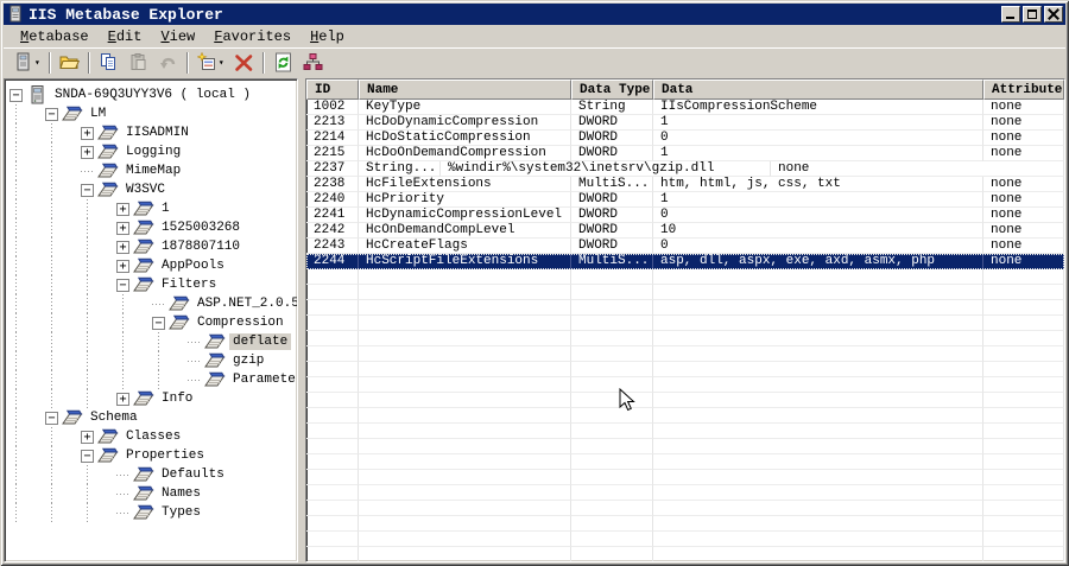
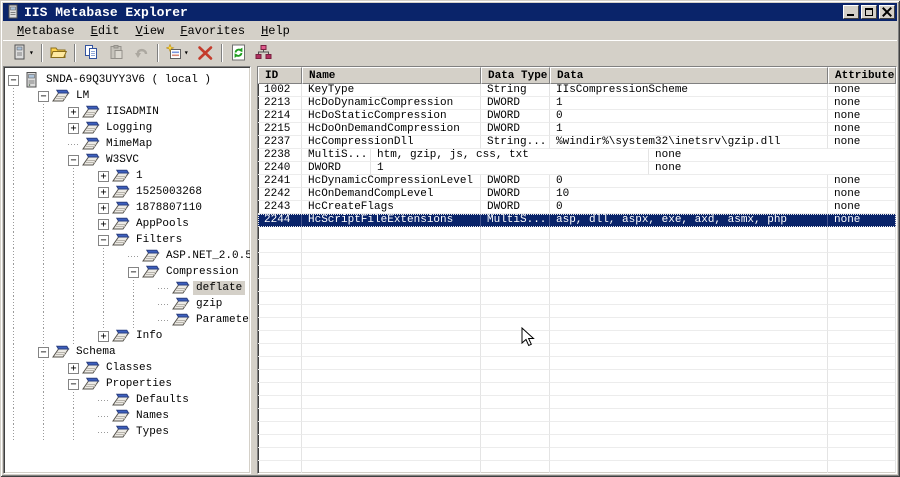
  IIS Metabase Explorer
  Metabase
  Edit
  View
  Favorites
  Help
  ▾
  ▾
  −
  SNDA-69Q3UYY3V6 ( local )
  −
  LM
  +
  IISADMIN
  +
  Logging
  MimeMap
  −
  W3SVC
  +
  1
  +
  1525003268
  +
  1878807110
  +
  AppPools
  −
  Filters
  −
  Compression
  deflate
  gzip
  Paramete
  +
  Info
  −
  Schema
  +
  Classes
  −
  Properties
  Defaults
  Names
  Types
  ID
  Name
  Data Type
  Data
  Attribute
  1002
  KeyType
  String
  IIsCompressionScheme
  none
  2213
  HcDoDynamicCompression
  DWORD
  1
  none
  2214
  HcDoStaticCompression
  DWORD
  0
  none
  2215
  HcDoOnDemandCompression
  DWORD
  1
  none
  2237
+ HcCompressionDll
  String...
  %windir%\system32\inetsrv\gzip.dll
  none
  2238
- HcFileExtensions
  MultiS...
- htm, html, js, css, txt
+ htm, gzip, js, css, txt
  none
  2240
- HcPriority
  DWORD
  1
  none
  2241
  HcDynamicCompressionLevel
  DWORD
  0
  none
  2242
  HcOnDemandCompLevel
  DWORD
  10
  none
  2243
  HcCreateFlags
  DWORD
  0
  none
  2244
  HcScriptFileExtensions
  MultiS...
  asp, dll, aspx, exe, axd, asmx, php
  none
